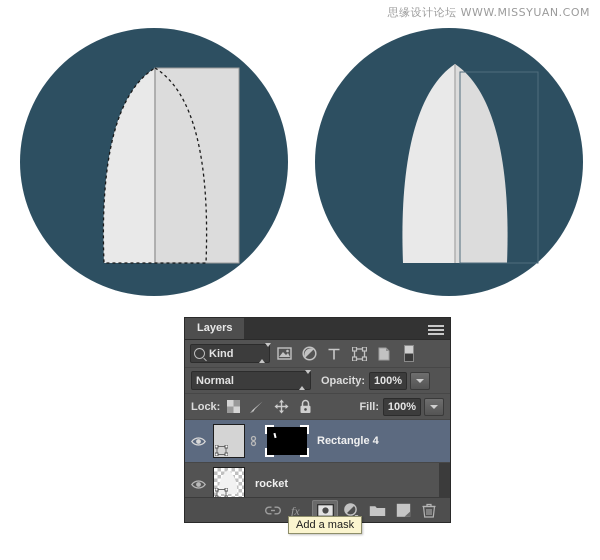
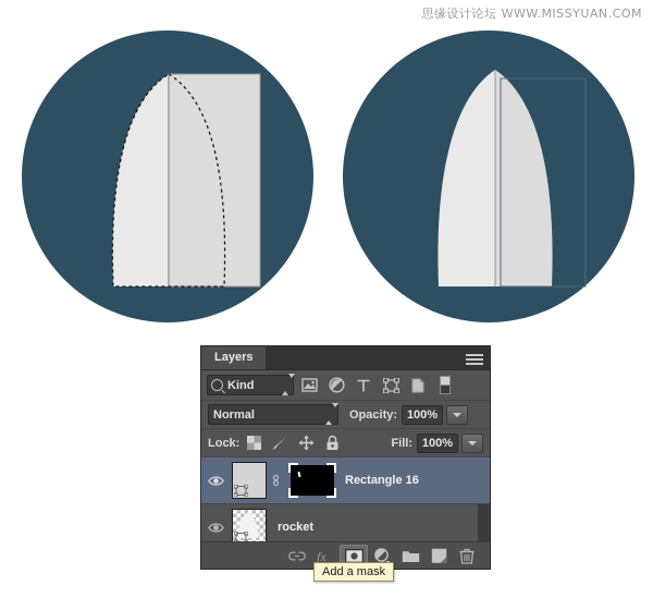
  思缘设计论坛 WWW.MISSYUAN.COM
  Layers
  Kind
  Normal
  Opacity:
  100%
  Lock:
  Fill:
  100%
- Rectangle 4
+ Rectangle 16
  rocket
  fx
  Add a mask
